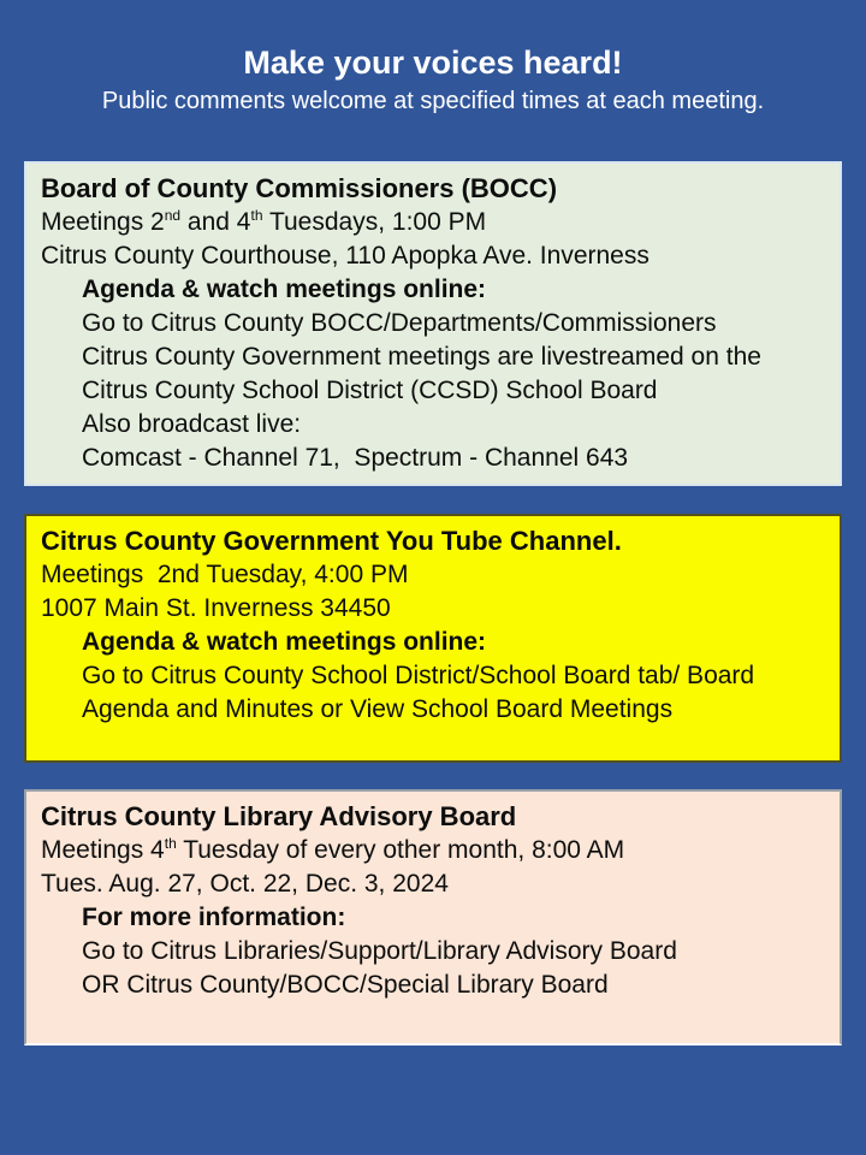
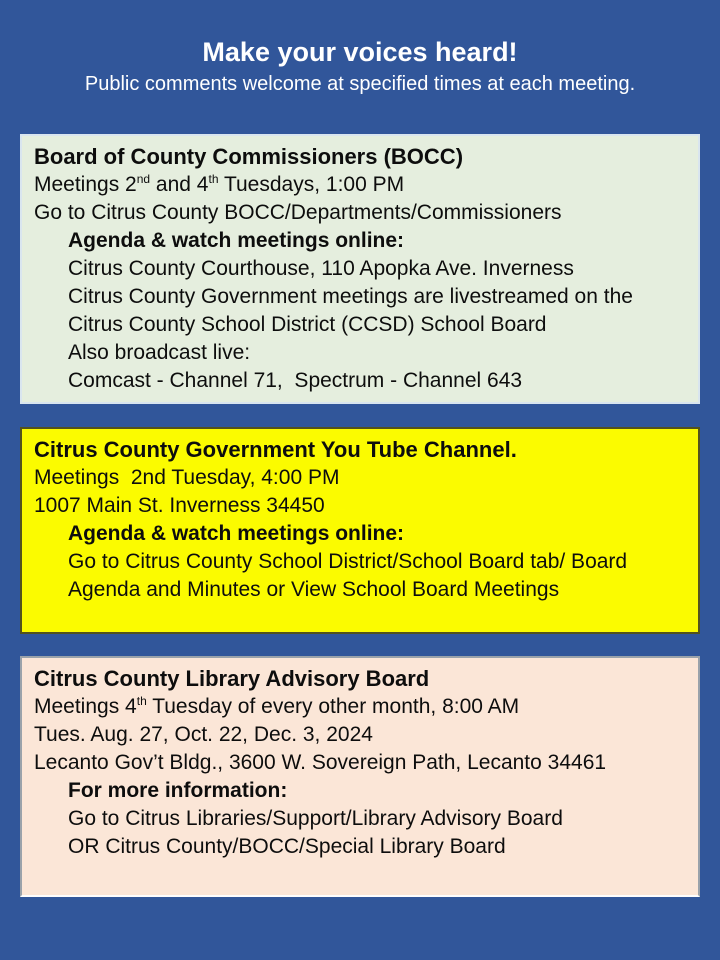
  Make your voices heard!
  Public comments welcome at specified times at each meeting.
  Board of County Commissioners (BOCC)
  Meetings 2nd and 4th Tuesdays, 1:00 PM
- Citrus County Courthouse, 110 Apopka Ave. Inverness
+ Go to Citrus County BOCC/Departments/Commissioners
  Agenda & watch meetings online:
- Go to Citrus County BOCC/Departments/Commissioners
+ Citrus County Courthouse, 110 Apopka Ave. Inverness
  Citrus County Government meetings are livestreamed on the
  Citrus County School District (CCSD) School Board
  Also broadcast live:
  Comcast - Channel 71, Spectrum - Channel 643
  Citrus County Government You Tube Channel.
  Meetings 2nd Tuesday, 4:00 PM
  1007 Main St. Inverness 34450
  Agenda & watch meetings online:
  Go to Citrus County School District/School Board tab/ Board
  Agenda and Minutes or View School Board Meetings
  Citrus County Library Advisory Board
  Meetings 4th Tuesday of every other month, 8:00 AM
  Tues. Aug. 27, Oct. 22, Dec. 3, 2024
+ Lecanto Gov’t Bldg., 3600 W. Sovereign Path, Lecanto 34461
  For more information:
  Go to Citrus Libraries/Support/Library Advisory Board
  OR Citrus County/BOCC/Special Library Board
